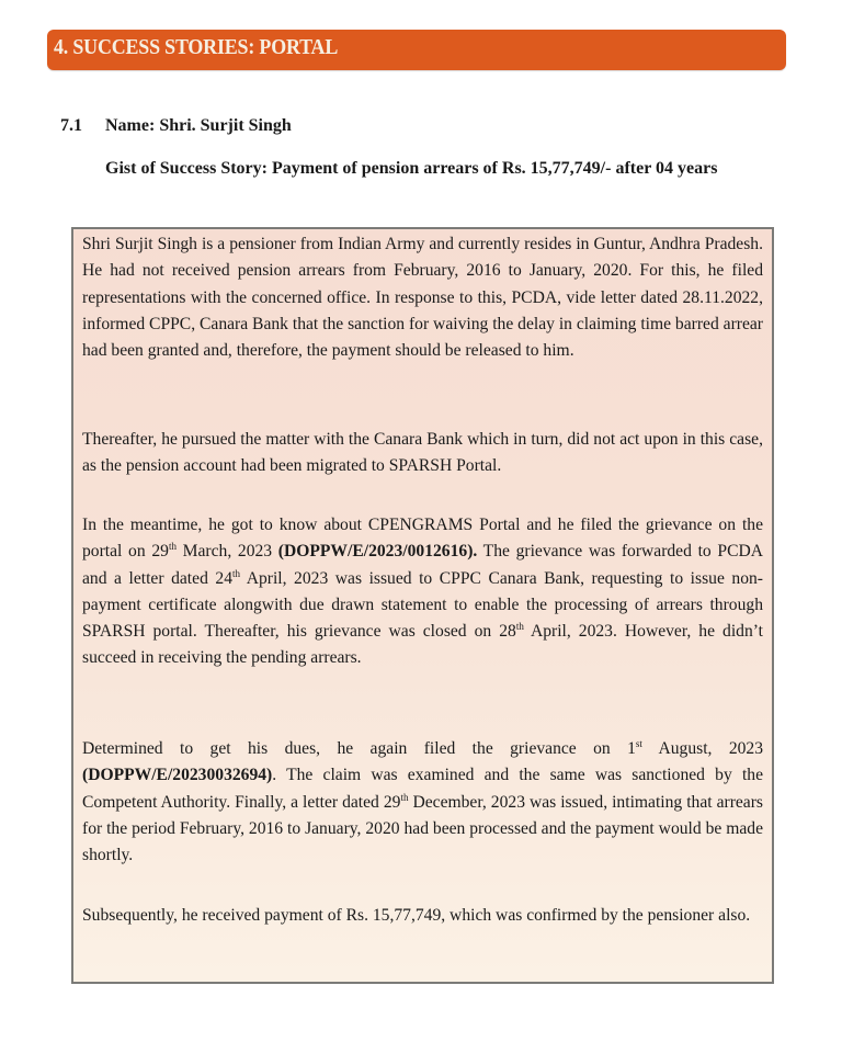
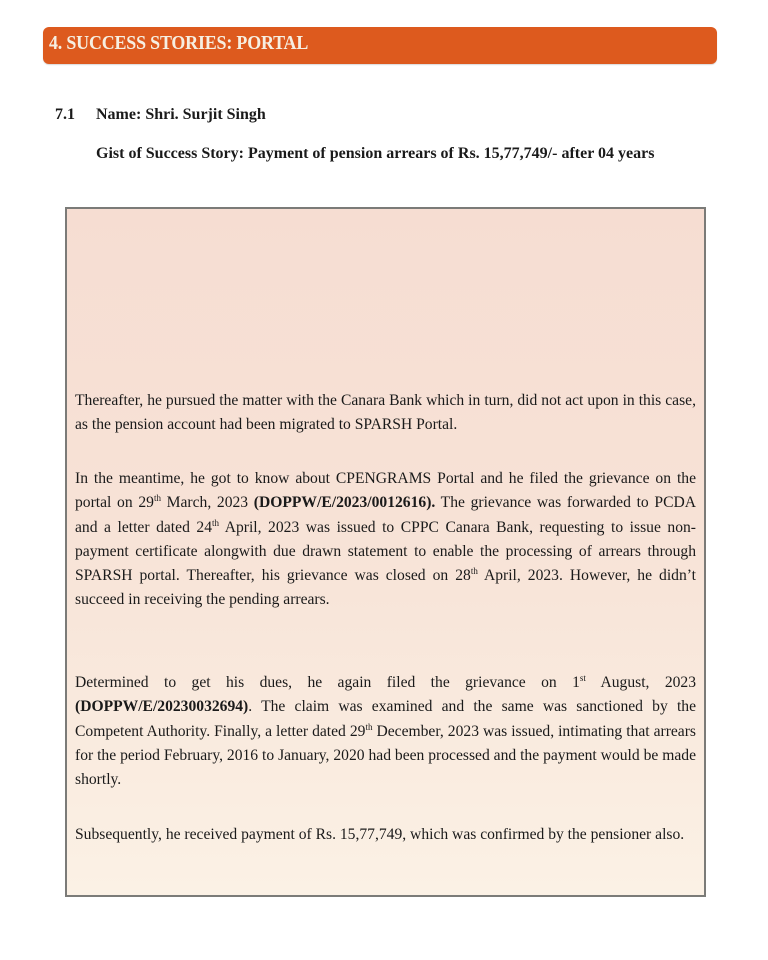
  4. SUCCESS STORIES: PORTAL
  7.1
  Name: Shri. Surjit Singh
  Gist of Success Story: Payment of pension arrears of Rs. 15,77,749/- after 04 years
- Shri Surjit Singh is a pensioner from Indian Army and currently resides in Guntur, Andhra Pradesh. He had not received pension arrears from February, 2016 to January, 2020. For this, he filed representations with the concerned office. In response to this, PCDA, vide letter dated 28.11.2022, informed CPPC, Canara Bank that the sanction for waiving the delay in claiming time barred arrear had been granted and, therefore, the payment should be released to him.
  Thereafter, he pursued the matter with the Canara Bank which in turn, did not act upon in this case, as the pension account had been migrated to SPARSH Portal.
  In the meantime, he got to know about CPENGRAMS Portal and he filed the grievance on the portal on 29th March, 2023 (DOPPW/E/2023/0012616). The grievance was forwarded to PCDA and a letter dated 24th April, 2023 was issued to CPPC Canara Bank, requesting to issue non-payment certificate alongwith due drawn statement to enable the processing of arrears through SPARSH portal. Thereafter, his grievance was closed on 28th April, 2023. However, he didn’t succeed in receiving the pending arrears.
  Determined to get his dues, he again filed the grievance on 1st August, 2023 (DOPPW/E/20230032694). The claim was examined and the same was sanctioned by the Competent Authority. Finally, a letter dated 29th December, 2023 was issued, intimating that arrears for the period February, 2016 to January, 2020 had been processed and the payment would be made shortly.
  Subsequently, he received payment of Rs. 15,77,749, which was confirmed by the pensioner also.
